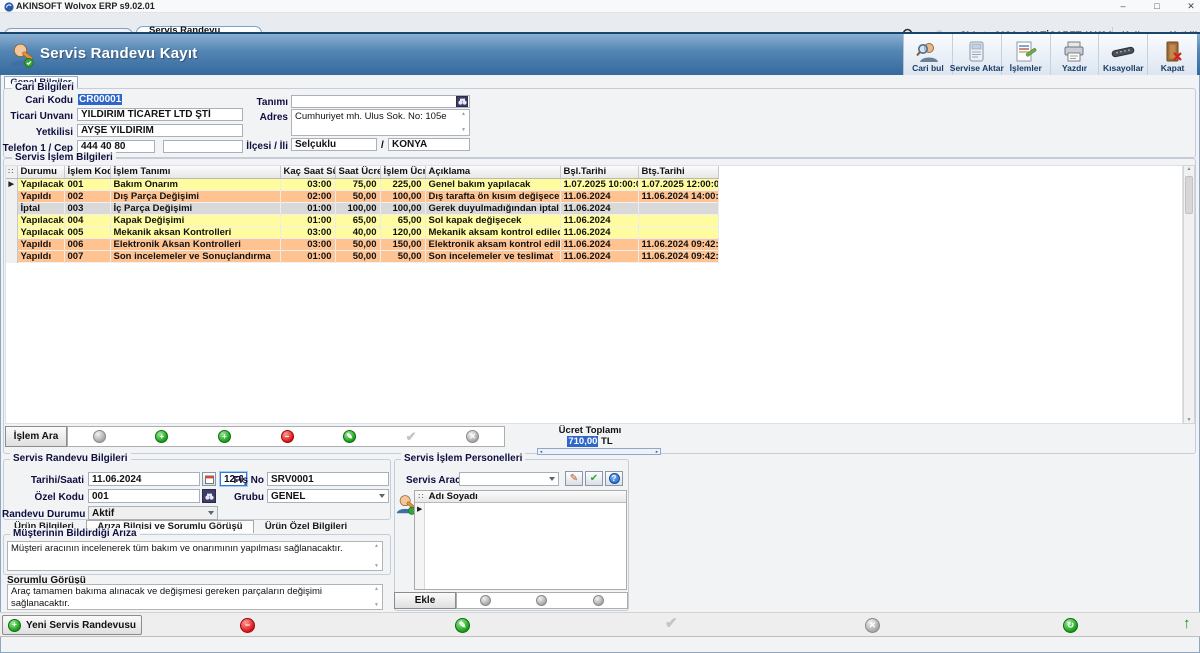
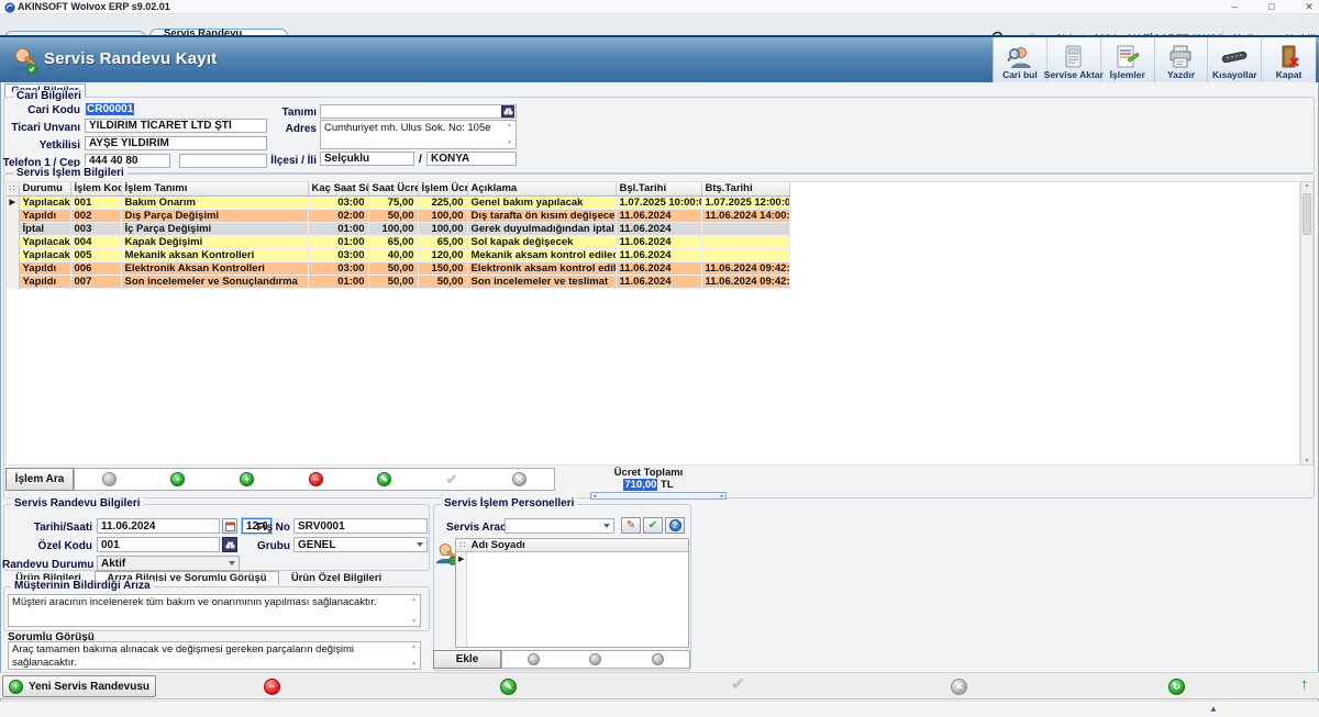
  AKINSOFT Wolvox ERP s9.02.01
  –
  □
  ✕
  Servis Randevu
  Servis Randevu Kayıt
  Cari bul
  Servise Aktar
  İşlemler
  Yazdır
  Kısayollar
  Kapat
  Cari Bilgileri
  Cari Kodu
  CR00001
  Ticari Unvanı
  YILDIRIM TİCARET LTD ŞTİ
  Yetkilisi
  AYŞE YILDIRIM
  Telefon 1 / Cep
  444 40 80
  Tanımı
  Adres
  Cumhuriyet mh. Ulus Sok. No: 105e
  İlçesi / İli
  Selçuklu
  /
  KONYA
  Servis İşlem Bilgileri
  	Durumu	İşlem Ko	İşlem Tanımı	Kaç Saat S	Saat Ücr	İşlem Ücr	Açıklama	Bşl.Tarihi	Btş.Tarihi
  	Yapılacak	001	Bakım Onarım	03:00	75,00	225,00	Genel bakım yapılacak	1.07.2025 10:00:	1.07.2025 12:00:0
  	Yapıldı	002	Dış Parça Değişimi	02:00	50,00	100,00	Dış tarafta ön kısım değişece	11.06.2024	11.06.2024 14:00:
  	İptal	003	İç Parça Değişimi	01:00	100,00	100,00	Gerek duyulmadığından iptal	11.06.2024
  	Yapılacak	004	Kapak Değişimi	01:00	65,00	65,00	Sol kapak değişecek	11.06.2024
  	Yapılacak	005	Mekanik aksan Kontrolleri	03:00	40,00	120,00	Mekanik aksam kontrol edile	11.06.2024
  	Yapıldı	006	Elektronik Aksan Kontrolleri	03:00	50,00	150,00	Elektronik aksam kontrol edil	11.06.2024	11.06.2024 09:42:
  	Yapıldı	007	Son incelemeler ve Sonuçlandırma	01:00	50,00	50,00	Son incelemeler ve teslimat	11.06.2024	11.06.2024 09:42:
  İşlem Ara
  +
  +
  −
  ✎
  ✔
  ✕
  Ücret Toplamı
  710,00 TL
  Servis Randevu Bilgileri
  Tarihi/Saati
  11.06.2024
  12:0
  Özel Kodu
  001
  Randevu Durumu
  Aktif
  Fiş No
  SRV0001
  Grubu
  GENEL
  Ürün Bilgileri
  Arıza Bilgisi ve Sorumlu Görüşü
  Ürün Özel Bilgileri
  Müşterinin Bildirdiği Arıza
  Müşteri aracının incelenerek tüm bakım ve onarımının yapılması sağlanacaktır.
  Sorumlu Görüşü
  Araç tamamen bakıma alınacak ve değişmesi gereken parçaların değişimi sağlanacaktır.
  Servis İşlem Personelleri
  Servis Arac
  ✎
  ✔
  ?
  Adı Soyadı
  Ekle
  +
  Yeni Servis Randevusu
  −
  ✎
  ✔
  ✕
  ↻
  ↑
+ ▲
